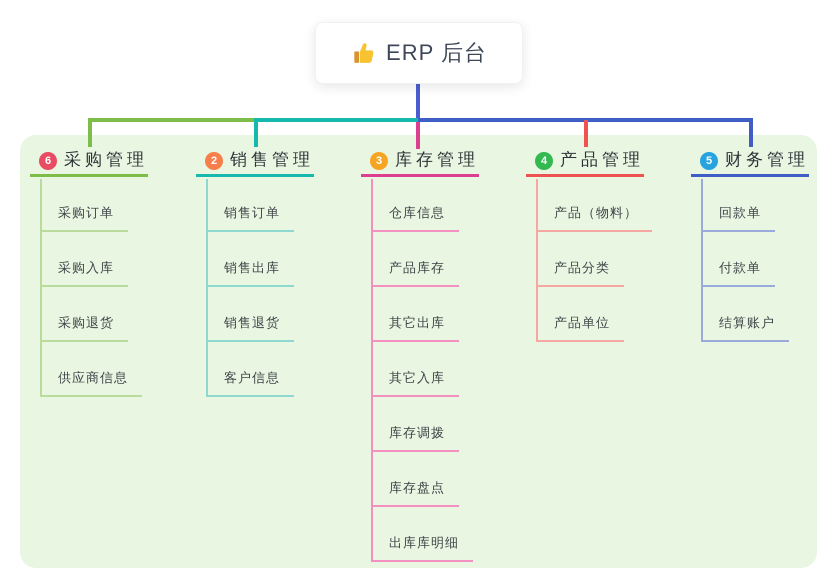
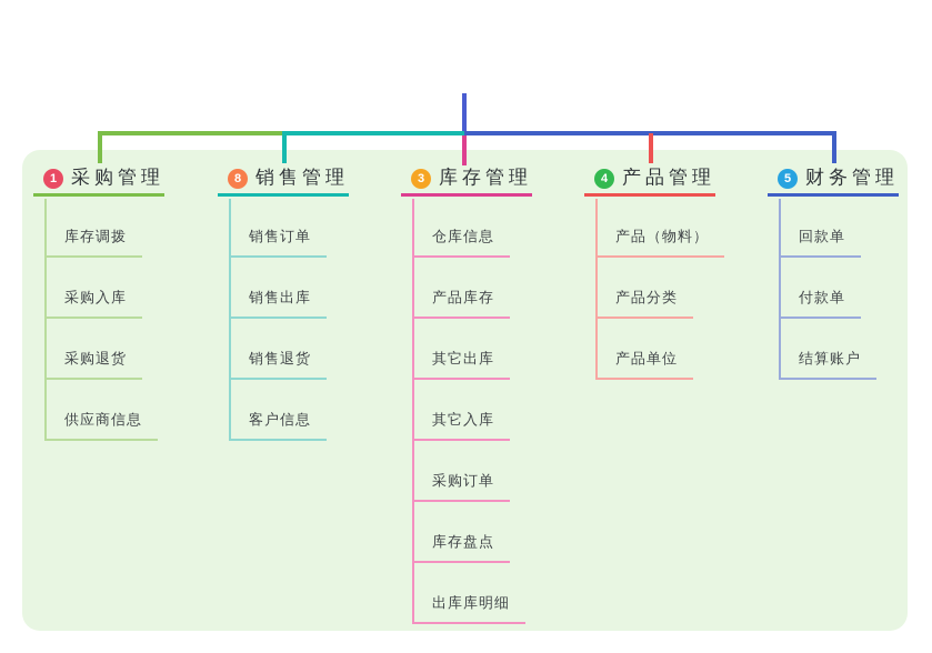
- ERP 后台
- 6
+ 1
  采购管理
- 采购订单
+ 库存调拨
  采购入库
  采购退货
  供应商信息
- 2
+ 8
  销售管理
  销售订单
  销售出库
  销售退货
  客户信息
  3
  库存管理
  仓库信息
  产品库存
  其它出库
  其它入库
- 库存调拨
+ 采购订单
  库存盘点
  出库库明细
  4
  产品管理
  产品（物料）
  产品分类
  产品单位
  5
  财务管理
  回款单
  付款单
  结算账户
